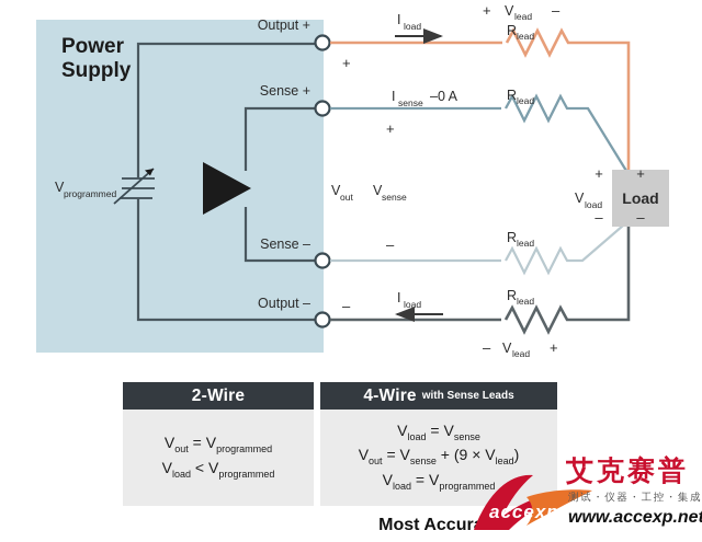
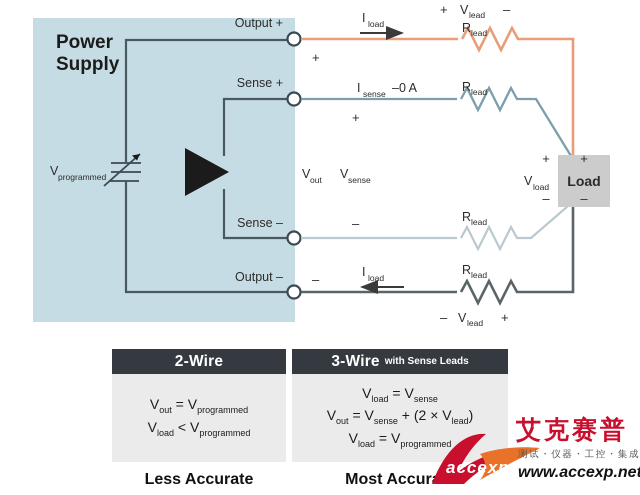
  Power
  Supply
  V
  programmed
  Output +
  Sense +
  Sense –
  Output –
  +
  +
  –
  –
  V
  out
  V
  sense
  R
  lead
  +
  V
  lead
  –
  I
  load
  R
  lead
  I
  sense
  –0 A
  R
  lead
  R
  lead
  I
  load
  –
  V
  lead
  +
  +
  Load
  –
  +
  V
  load
  –
  2-Wire
  Vout = Vprogrammed
  Vload < Vprogrammed
+ Less Accurate
- 4-Wire
+ 3-Wire
  with Sense Leads
  Vload = Vsense
- Vout = Vsense + (9 × Vlead)
+ Vout = Vsense + (2 × Vlead)
  Vload = Vprogrammed
  Most Accur
  accexp
  艾克赛普
  测试・仪器・工控・集成
  www.accexp.net
